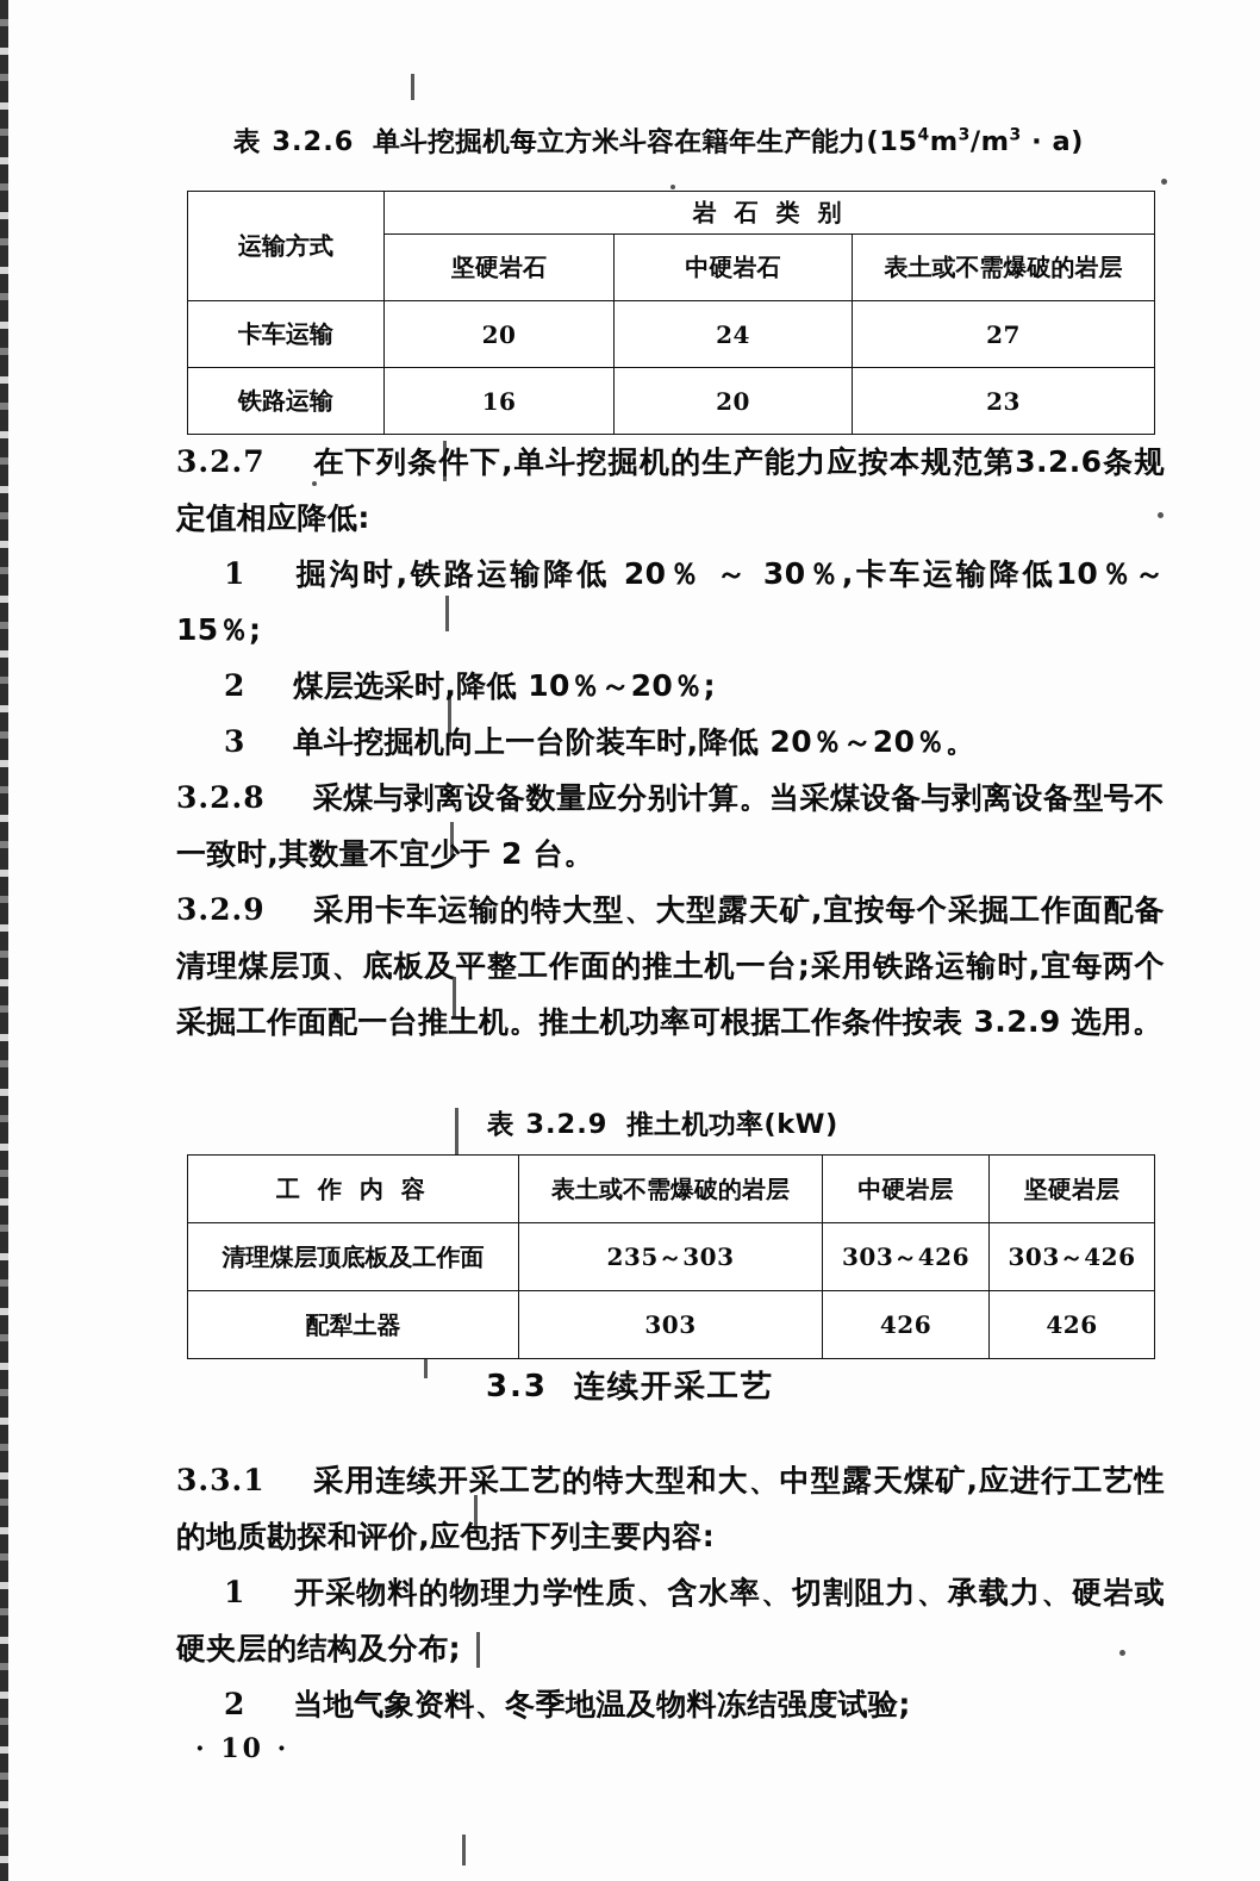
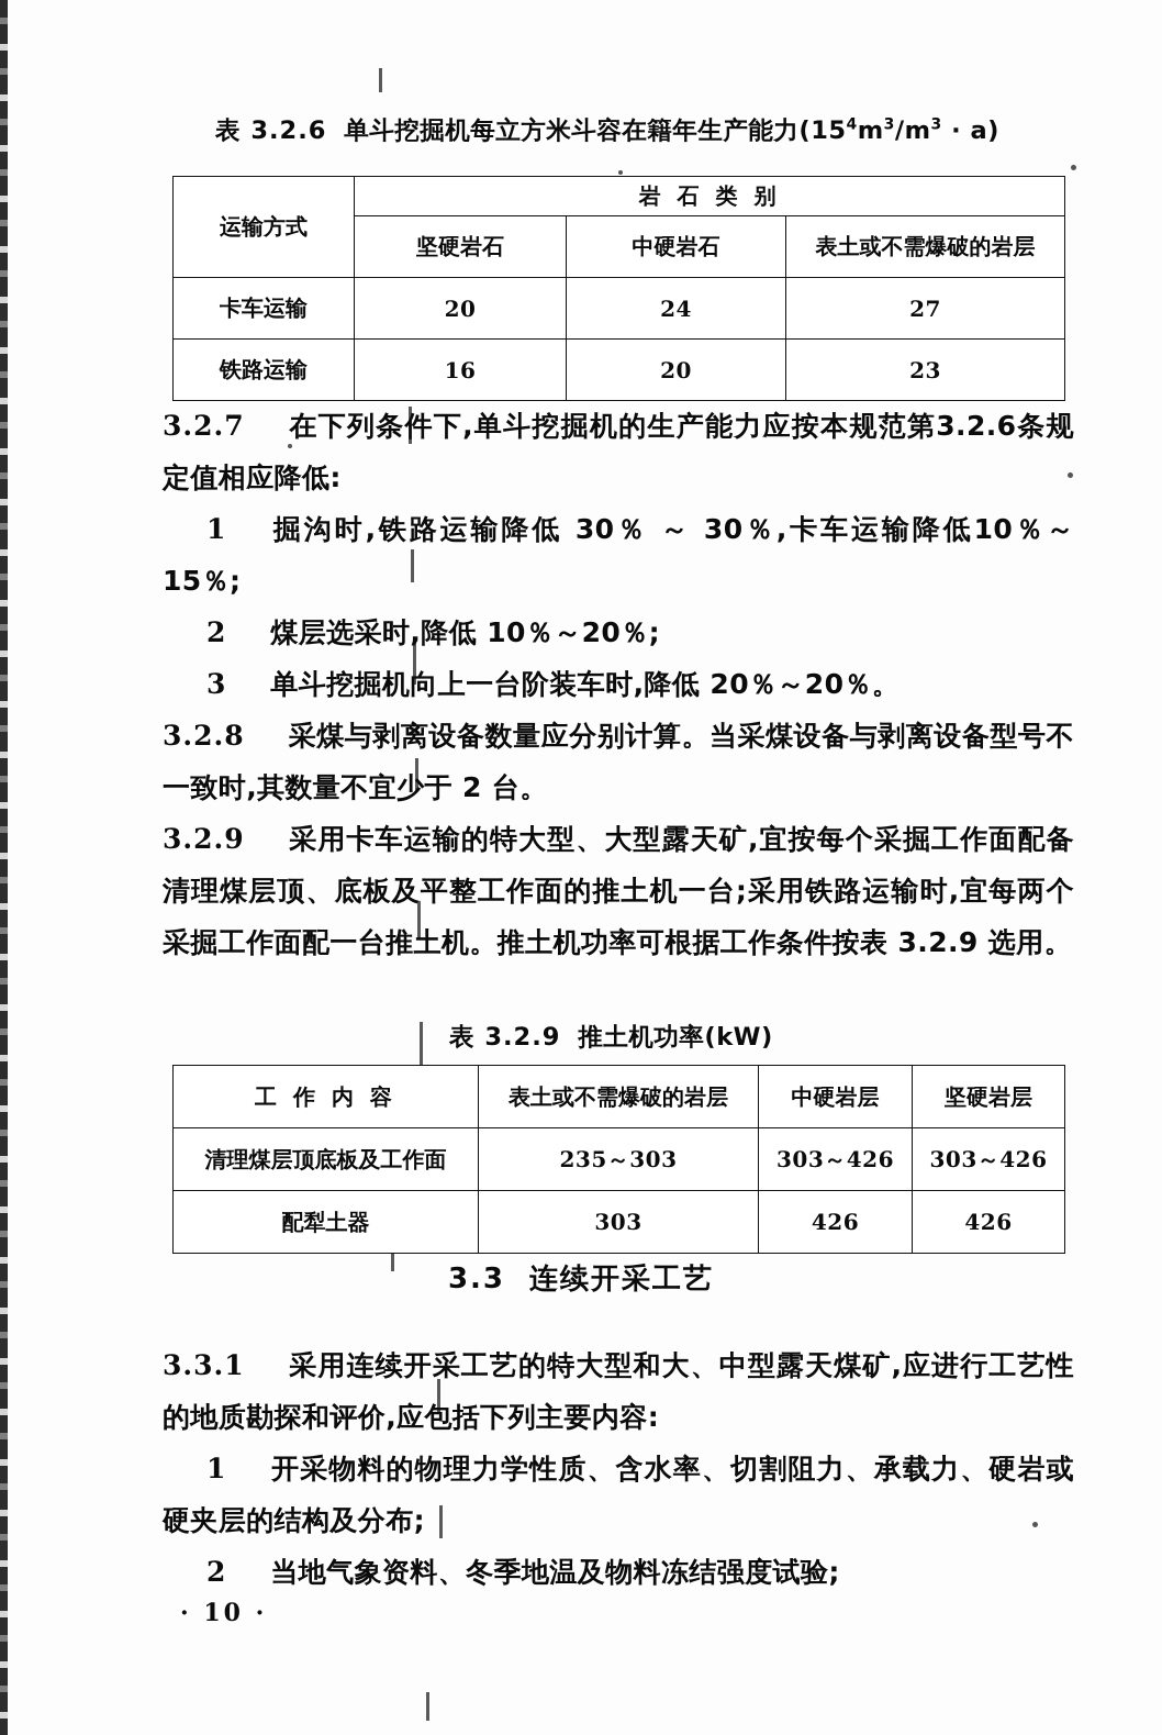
  表 3.2.6 单斗挖掘机每立方米斗容在籍年生产能力(154m3/m3 · a)
  运输方式	岩 石 类 别
  坚硬岩石	中硬岩石	表土或不需爆破的岩层
  卡车运输	20	24	27
  铁路运输	16	20	23
  3.2.7 在下列条件下,单斗挖掘机的生产能力应按本规范第3.2.6条规定值相应降低:
- 1 掘沟时,铁路运输降低 20％ ～ 30％,卡车运输降低10％～15％;
+ 1 掘沟时,铁路运输降低 30％ ～ 30％,卡车运输降低10％～15％;
  2 煤层选采时,降低 10％～20％;
  3 单斗挖掘机向上一台阶装车时,降低 20％～20％。
  3.2.8 采煤与剥离设备数量应分别计算。当采煤设备与剥离设备型号不一致时,其数量不宜少于 2 台。
  3.2.9 采用卡车运输的特大型、大型露天矿,宜按每个采掘工作面配备清理煤层顶、底板及平整工作面的推土机一台;采用铁路运输时,宜每两个采掘工作面配一台推土机。推土机功率可根据工作条件按表 3.2.9 选用。
  表 3.2.9 推土机功率(kW)
  工 作 内 容	表土或不需爆破的岩层	中硬岩层	坚硬岩层
  清理煤层顶底板及工作面	235～303	303～426	303～426
  配犁土器	303	426	426
  3.3 连续开采工艺
  3.3.1 采用连续开采工艺的特大型和大、中型露天煤矿,应进行工艺性的地质勘探和评价,应包括下列主要内容:
  1 开采物料的物理力学性质、含水率、切割阻力、承载力、硬岩或硬夹层的结构及分布;
  2 当地气象资料、冬季地温及物料冻结强度试验;
  · 10 ·
